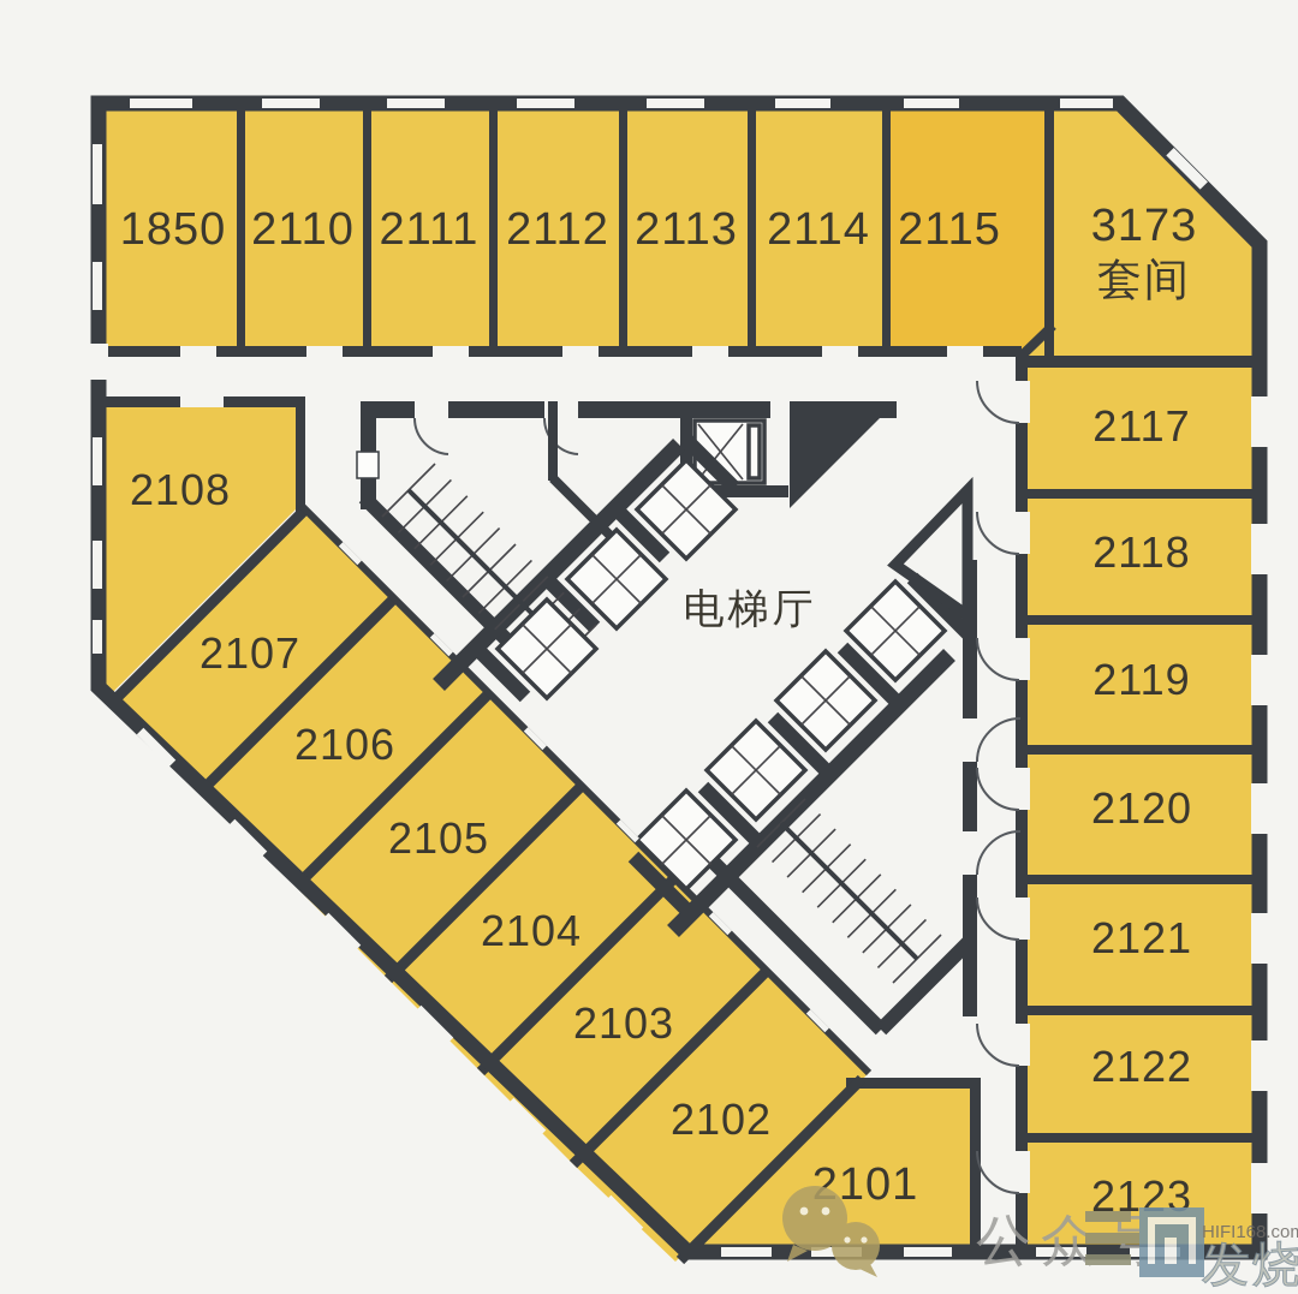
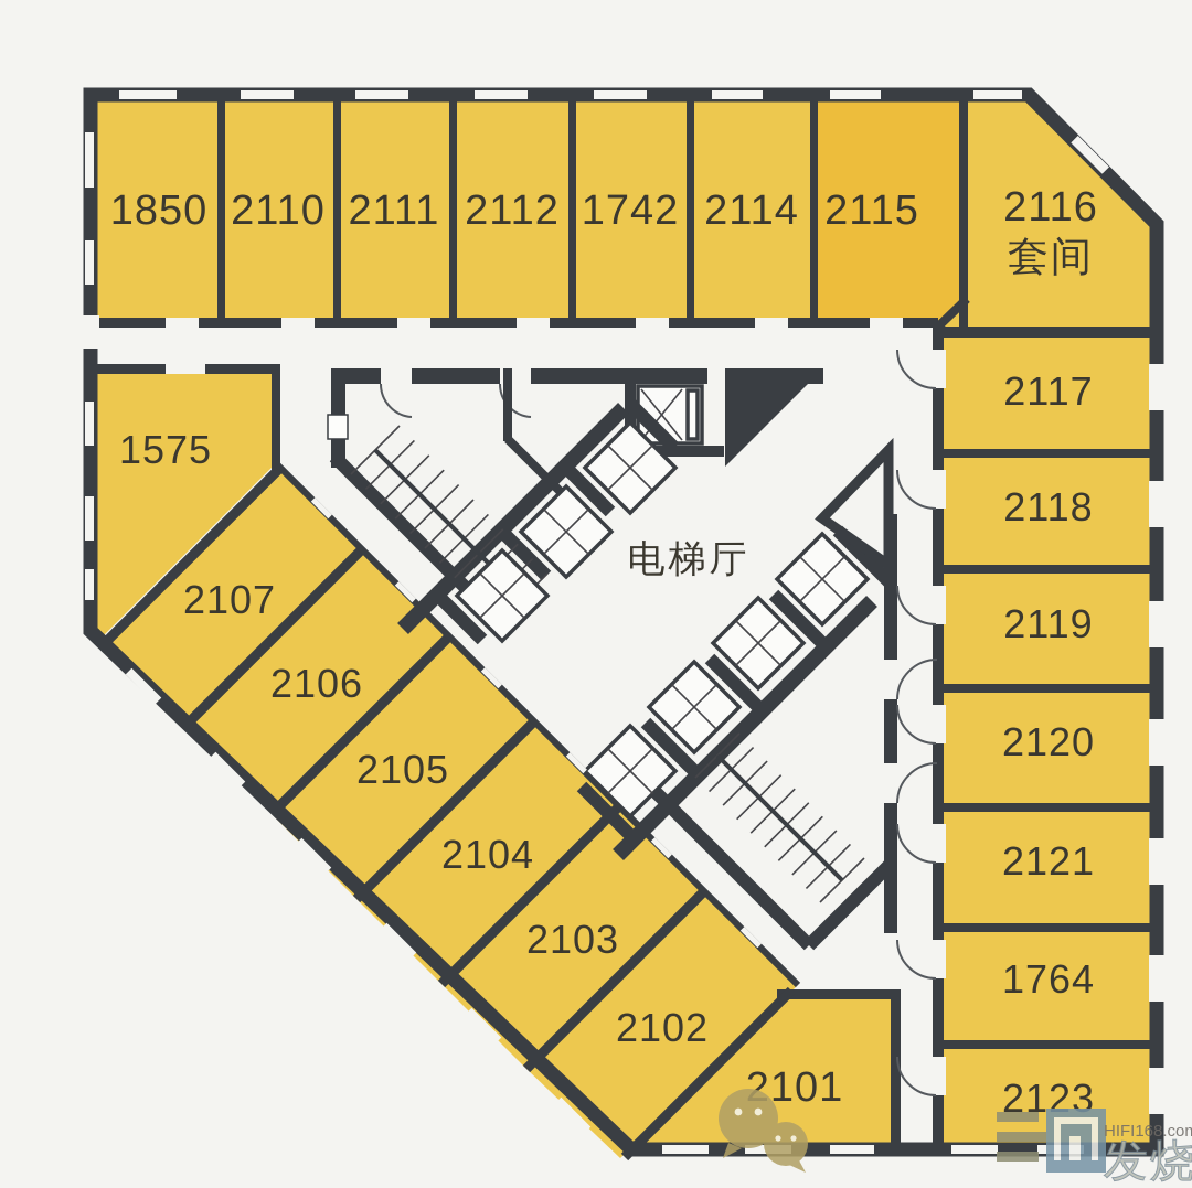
  1850
  2110
  2111
  2112
- 2113
+ 1742
  2114
  2115
- 3173
+ 2116
  套间
  2117
  2118
  2119
  2120
  2121
- 2122
+ 1764
  2123
- 2108
+ 1575
  2107
  2106
  2105
  2104
  2103
  2102
  2101
  电梯厅
- 公众号
  HIFI168.co
